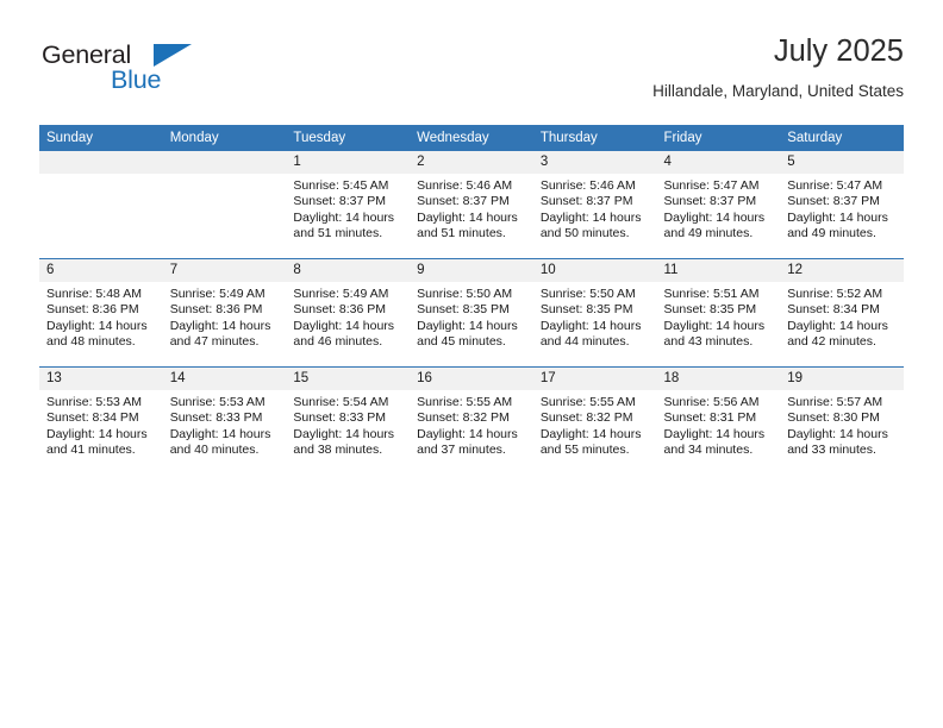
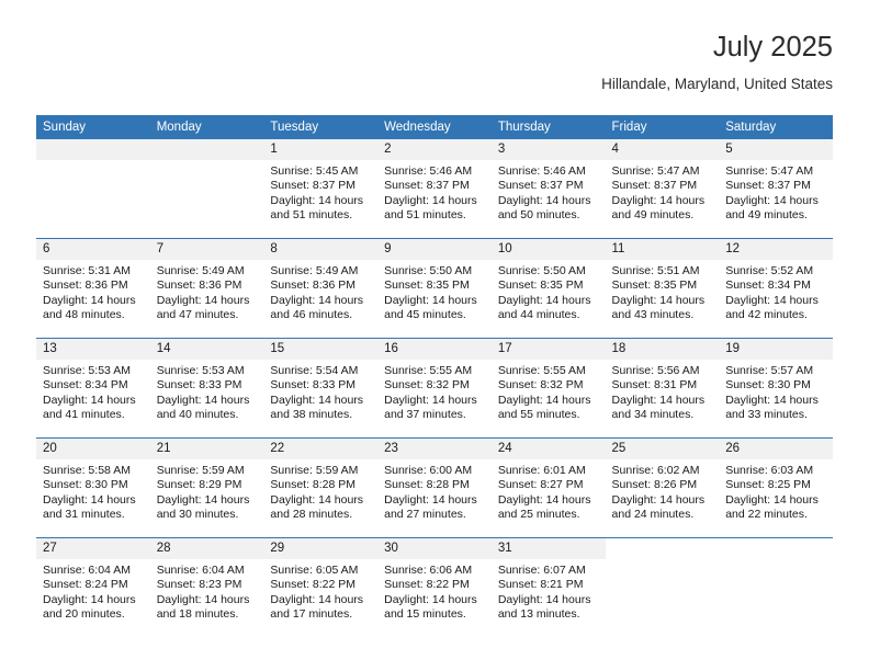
- General
- Blue
  July 2025
  Hillandale, Maryland, United States
  Sunday	Monday	Tuesday	Wednesday	Thursday	Friday	Saturday
  		1Sunrise: 5:45 AMSunset: 8:37 PMDaylight: 14 hours and 51 minutes.	2Sunrise: 5:46 AMSunset: 8:37 PMDaylight: 14 hours and 51 minutes.	3Sunrise: 5:46 AMSunset: 8:37 PMDaylight: 14 hours and 50 minutes.	4Sunrise: 5:47 AMSunset: 8:37 PMDaylight: 14 hours and 49 minutes.	5Sunrise: 5:47 AMSunset: 8:37 PMDaylight: 14 hours and 49 minutes.
- 6Sunrise: 5:48 AMSunset: 8:36 PMDaylight: 14 hours and 48 minutes.	7Sunrise: 5:49 AMSunset: 8:36 PMDaylight: 14 hours and 47 minutes.	8Sunrise: 5:49 AMSunset: 8:36 PMDaylight: 14 hours and 46 minutes.	9Sunrise: 5:50 AMSunset: 8:35 PMDaylight: 14 hours and 45 minutes.	10Sunrise: 5:50 AMSunset: 8:35 PMDaylight: 14 hours and 44 minutes.	11Sunrise: 5:51 AMSunset: 8:35 PMDaylight: 14 hours and 43 minutes.	12Sunrise: 5:52 AMSunset: 8:34 PMDaylight: 14 hours and 42 minutes.
+ 6Sunrise: 5:31 AMSunset: 8:36 PMDaylight: 14 hours and 48 minutes.	7Sunrise: 5:49 AMSunset: 8:36 PMDaylight: 14 hours and 47 minutes.	8Sunrise: 5:49 AMSunset: 8:36 PMDaylight: 14 hours and 46 minutes.	9Sunrise: 5:50 AMSunset: 8:35 PMDaylight: 14 hours and 45 minutes.	10Sunrise: 5:50 AMSunset: 8:35 PMDaylight: 14 hours and 44 minutes.	11Sunrise: 5:51 AMSunset: 8:35 PMDaylight: 14 hours and 43 minutes.	12Sunrise: 5:52 AMSunset: 8:34 PMDaylight: 14 hours and 42 minutes.
  13Sunrise: 5:53 AMSunset: 8:34 PMDaylight: 14 hours and 41 minutes.	14Sunrise: 5:53 AMSunset: 8:33 PMDaylight: 14 hours and 40 minutes.	15Sunrise: 5:54 AMSunset: 8:33 PMDaylight: 14 hours and 38 minutes.	16Sunrise: 5:55 AMSunset: 8:32 PMDaylight: 14 hours and 37 minutes.	17Sunrise: 5:55 AMSunset: 8:32 PMDaylight: 14 hours and 55 minutes.	18Sunrise: 5:56 AMSunset: 8:31 PMDaylight: 14 hours and 34 minutes.	19Sunrise: 5:57 AMSunset: 8:30 PMDaylight: 14 hours and 33 minutes.
+ 20Sunrise: 5:58 AMSunset: 8:30 PMDaylight: 14 hours and 31 minutes.	21Sunrise: 5:59 AMSunset: 8:29 PMDaylight: 14 hours and 30 minutes.	22Sunrise: 5:59 AMSunset: 8:28 PMDaylight: 14 hours and 28 minutes.	23Sunrise: 6:00 AMSunset: 8:28 PMDaylight: 14 hours and 27 minutes.	24Sunrise: 6:01 AMSunset: 8:27 PMDaylight: 14 hours and 25 minutes.	25Sunrise: 6:02 AMSunset: 8:26 PMDaylight: 14 hours and 24 minutes.	26Sunrise: 6:03 AMSunset: 8:25 PMDaylight: 14 hours and 22 minutes.
+ 27Sunrise: 6:04 AMSunset: 8:24 PMDaylight: 14 hours and 20 minutes.	28Sunrise: 6:04 AMSunset: 8:23 PMDaylight: 14 hours and 18 minutes.	29Sunrise: 6:05 AMSunset: 8:22 PMDaylight: 14 hours and 17 minutes.	30Sunrise: 6:06 AMSunset: 8:22 PMDaylight: 14 hours and 15 minutes.	31Sunrise: 6:07 AMSunset: 8:21 PMDaylight: 14 hours and 13 minutes.
